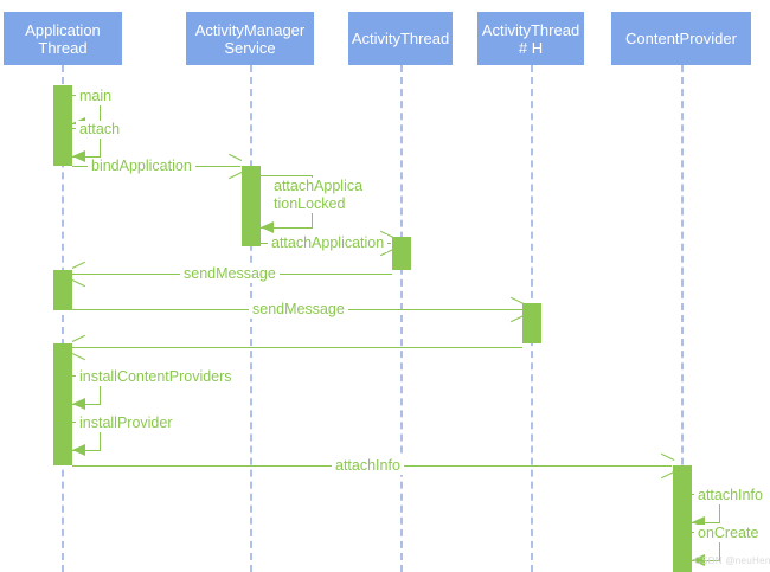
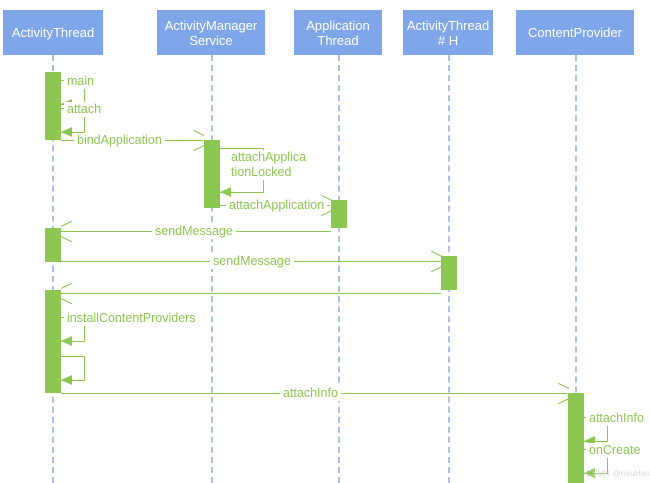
- Application Thread
+ ActivityThread
  ActivityManager Service
- ActivityThread
+ Application Thread
  ActivityThread # H
  ContentProvider
  main
  attach
  bindApplication
  attachApplica tionLocked
  attachApplication
  sendMessage
  sendMessage
  installContentProviders
- installProvider
  attachInfo
  attachInfo
  onCreate
  CSDN @neuHen
